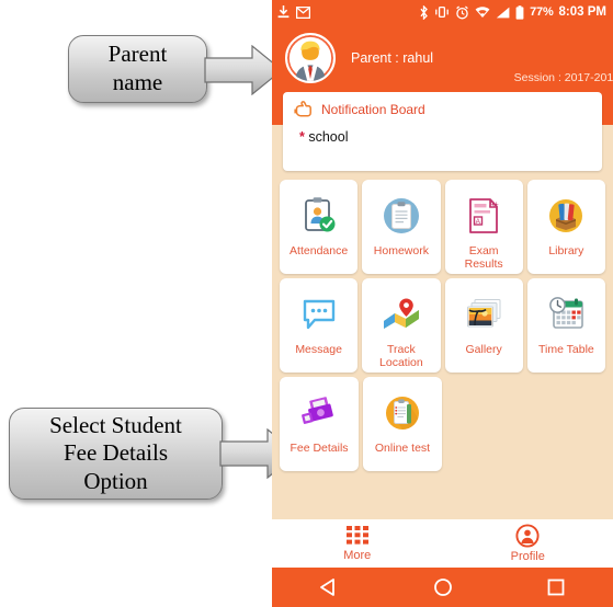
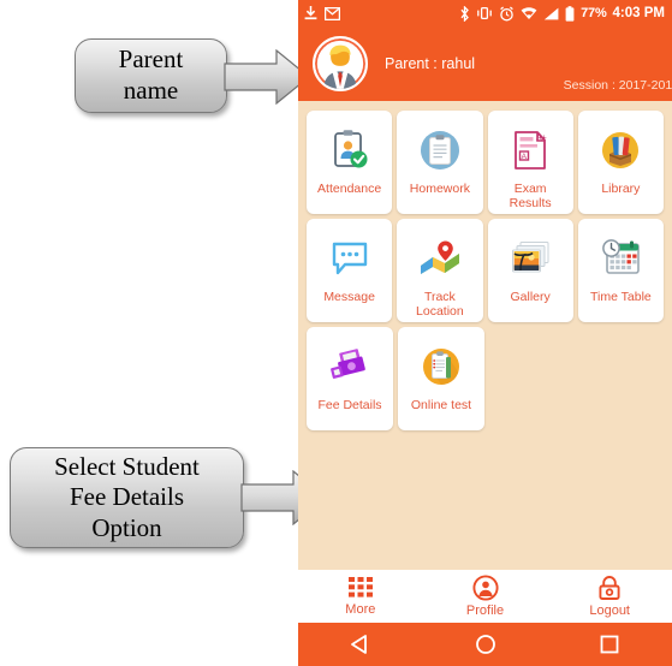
  Parent
  name
  Select Student
  Fee Details
  Option
  77%
- 8:03 PM
+ 4:03 PM
  Parent : rahul
  Session : 2017-201
- Notification Board
- * school
  Attendance
  Homework
  Exam Results
  Library
  Message
  Track Location
  Gallery
  Time Table
  Fee Details
  Online test
  More
  Profile
+ Logout
